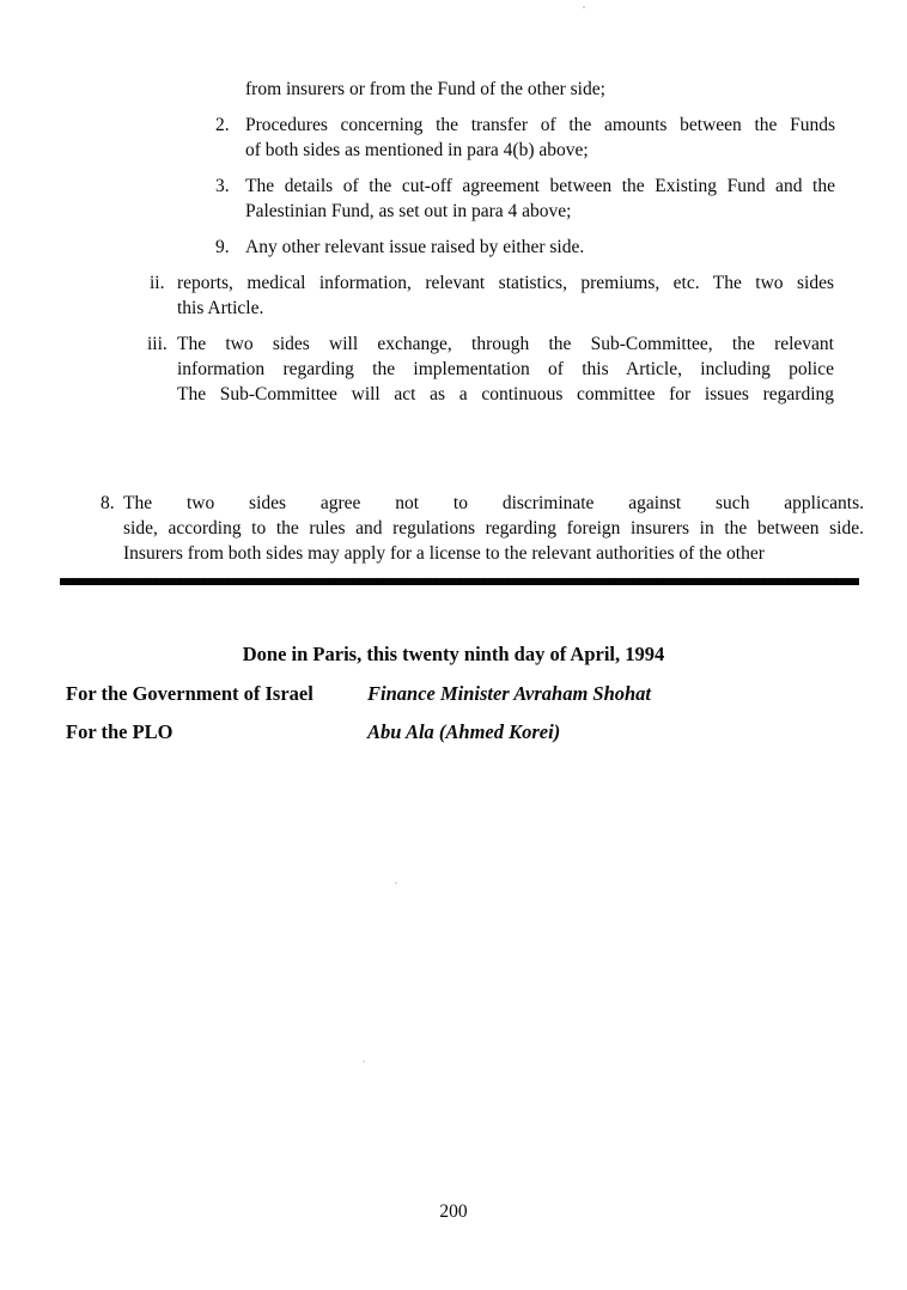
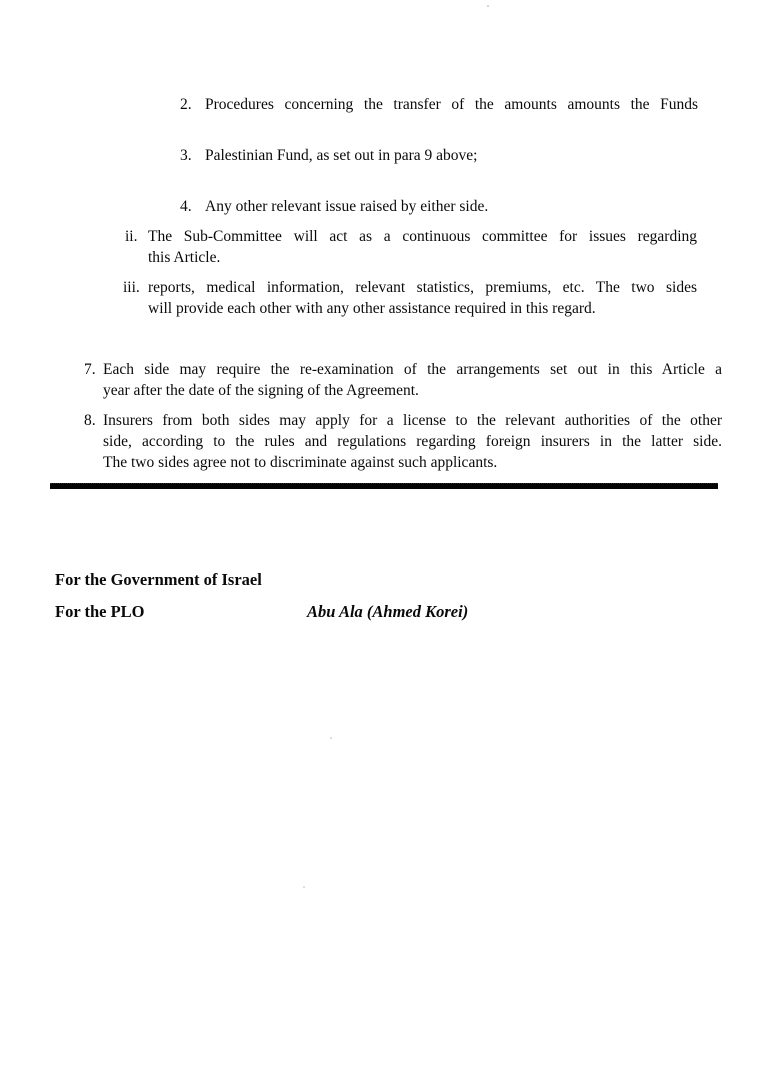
- from insurers or from the Fund of the other side;
  2.
- Procedures concerning the transfer of the amounts between the Funds
+ Procedures concerning the transfer of the amounts amounts the Funds
- of both sides as mentioned in para 4(b) above;
  3.
- The details of the cut-off agreement between the Existing Fund and the
- Palestinian Fund, as set out in para 4 above;
+ Palestinian Fund, as set out in para 9 above;
- 9.
+ 4.
  Any other relevant issue raised by either side.
  ii.
- reports, medical information, relevant statistics, premiums, etc. The two sides
+ The Sub-Committee will act as a continuous committee for issues regarding
  this Article.
  iii.
- The two sides will exchange, through the Sub-Committee, the relevant
- information regarding the implementation of this Article, including police
- The Sub-Committee will act as a continuous committee for issues regarding
+ reports, medical information, relevant statistics, premiums, etc. The two sides
+ will provide each other with any other assistance required in this regard.
+ 7.
+ Each side may require the re-examination of the arrangements set out in this Article a
+ year after the date of the signing of the Agreement.
  8.
- The two sides agree not to discriminate against such applicants.
+ Insurers from both sides may apply for a license to the relevant authorities of the other
- side, according to the rules and regulations regarding foreign insurers in the between side.
+ side, according to the rules and regulations regarding foreign insurers in the latter side.
- Insurers from both sides may apply for a license to the relevant authorities of the other
+ The two sides agree not to discriminate against such applicants.
- Done in Paris, this twenty ninth day of April, 1994
  For the Government of Israel
- Finance Minister Avraham Shohat
  For the PLO
  Abu Ala (Ahmed Korei)
- 200
